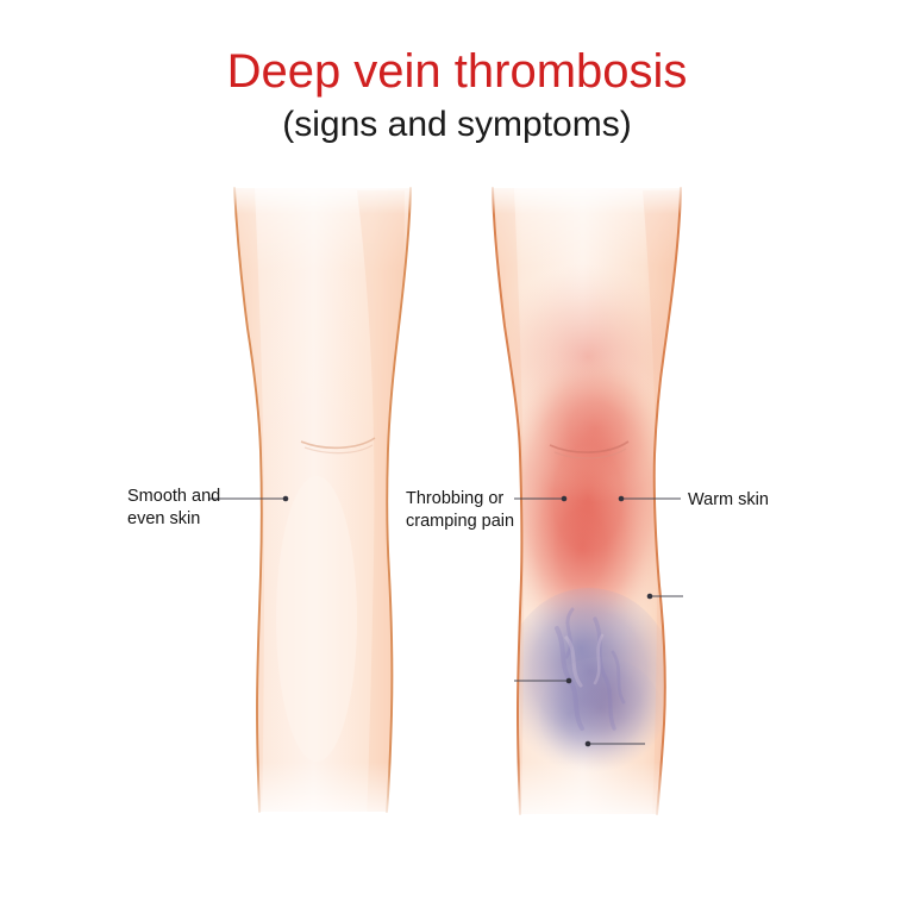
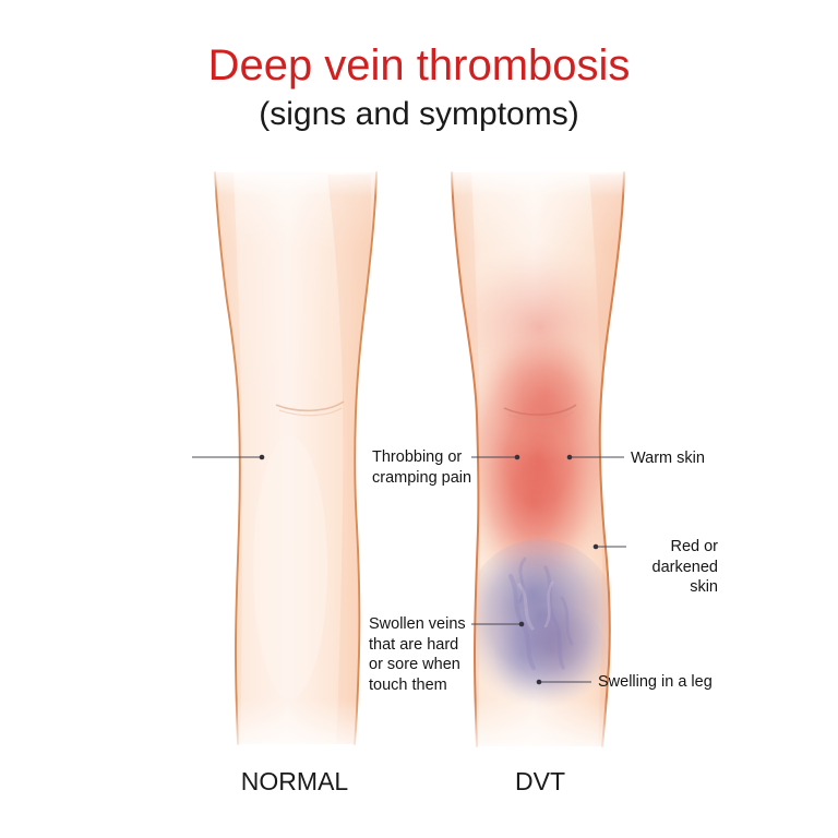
  Deep vein thrombosis
  (signs and symptoms)
- Smooth and
- even skin
  Throbbing or
  cramping pain
  Warm skin
+ Red or
+ darkened
+ skin
+ Swollen veins
+ that are hard
+ or sore when
+ touch them
+ Swelling in a leg
+ NORMAL
+ DVT
